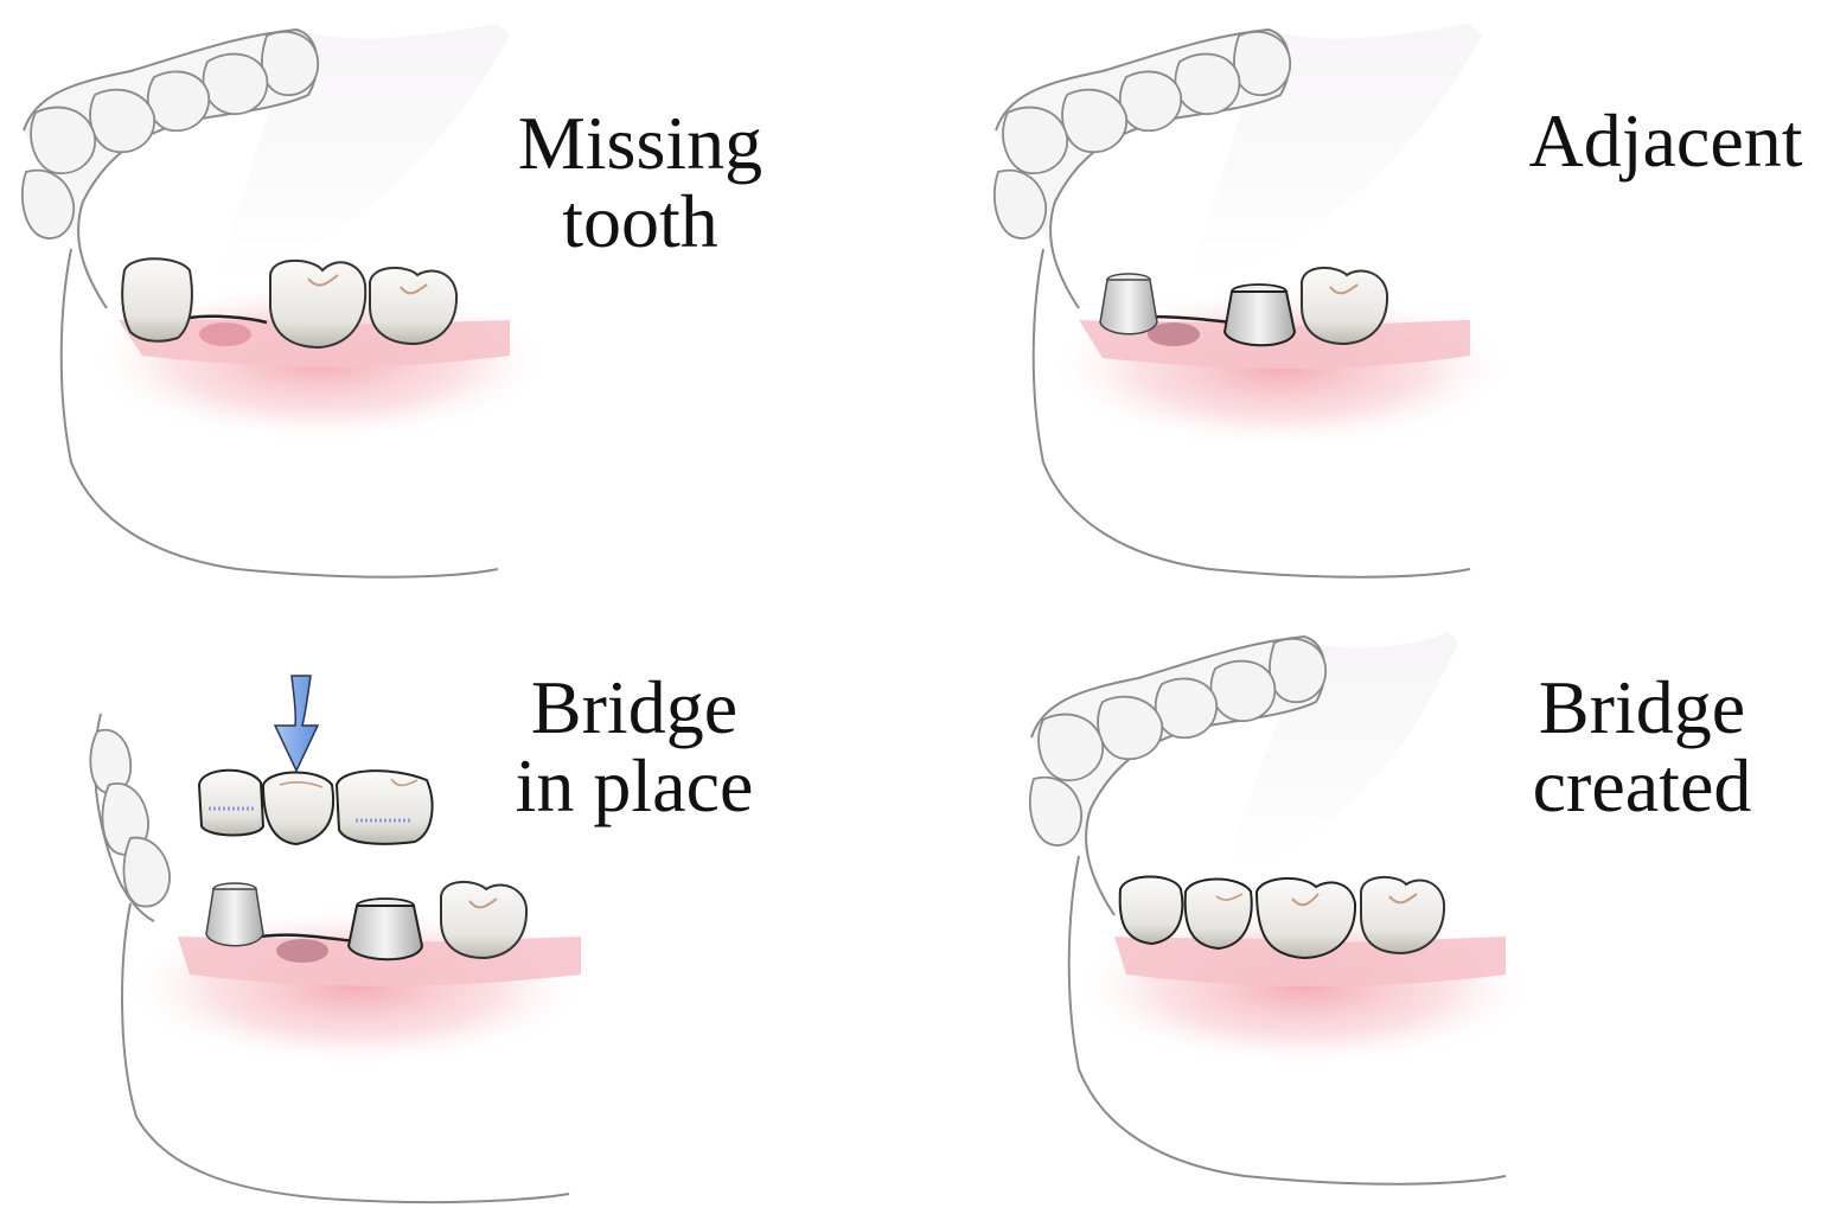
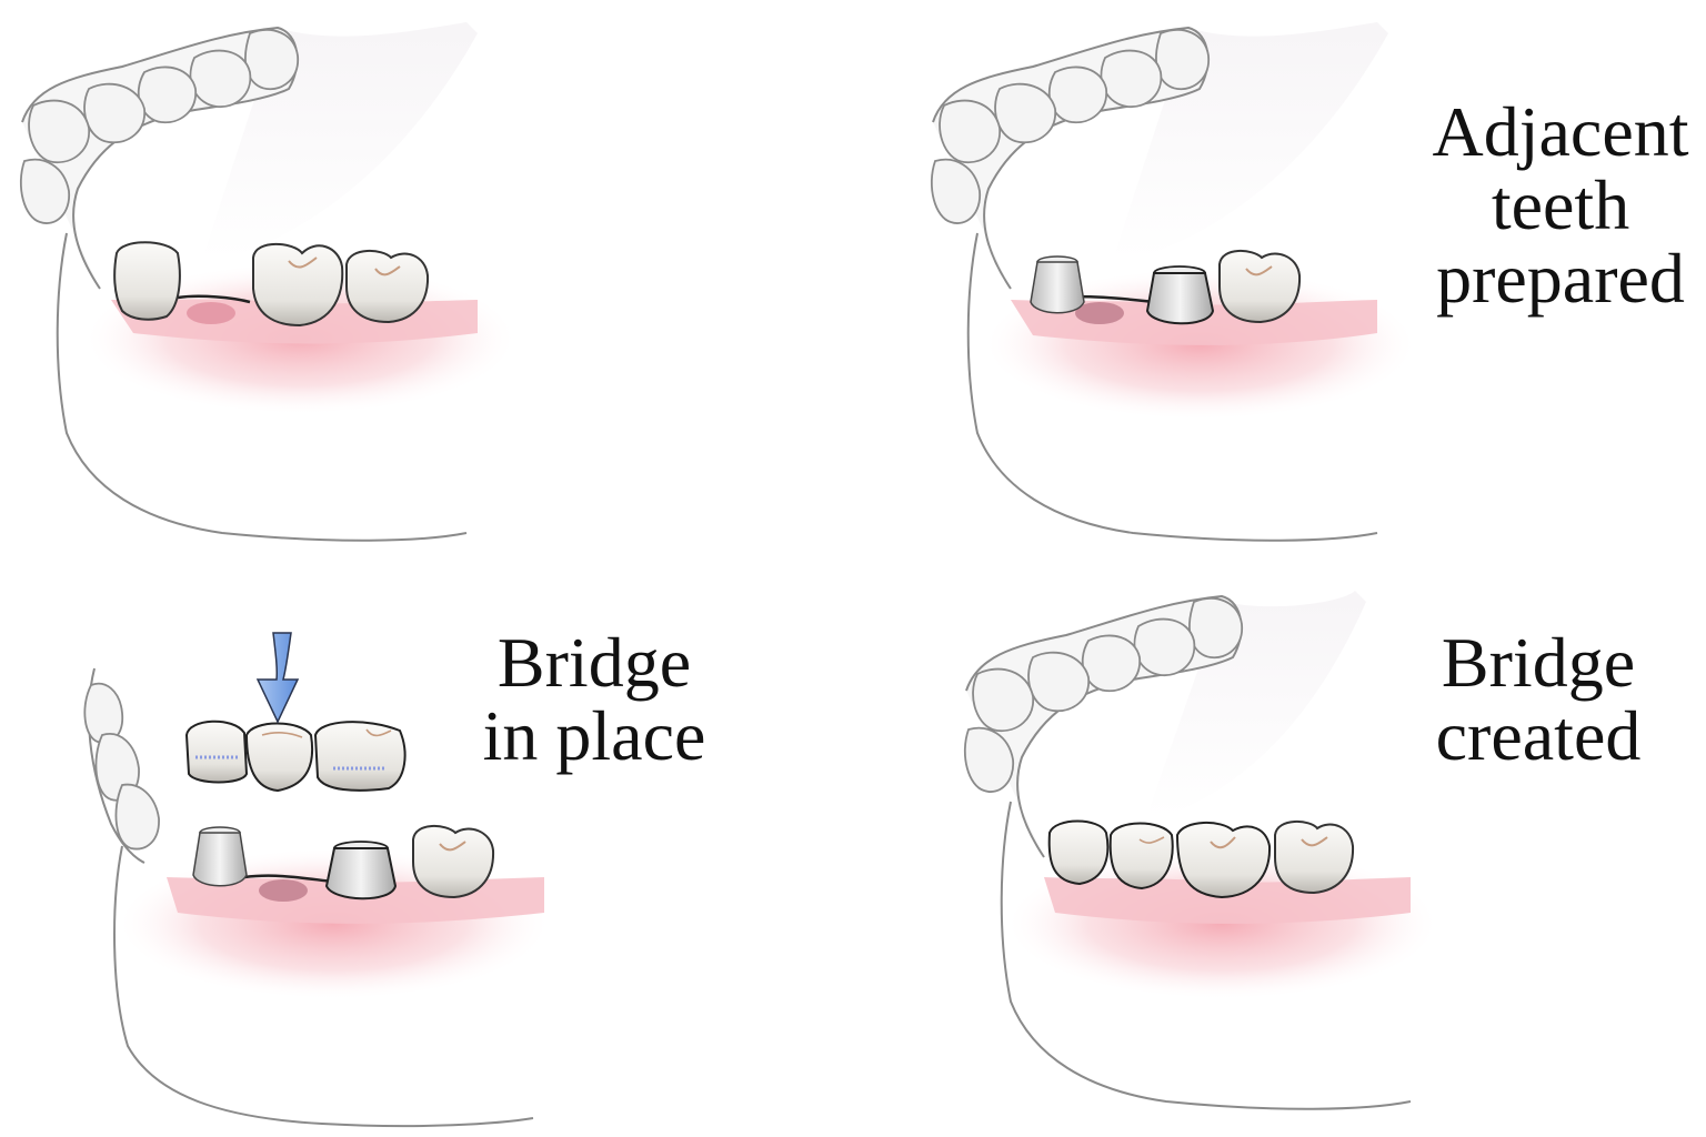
- Missing
- tooth
  Adjacent
+ teeth
+ prepared
  Bridge
  in place
  Bridge
  created
